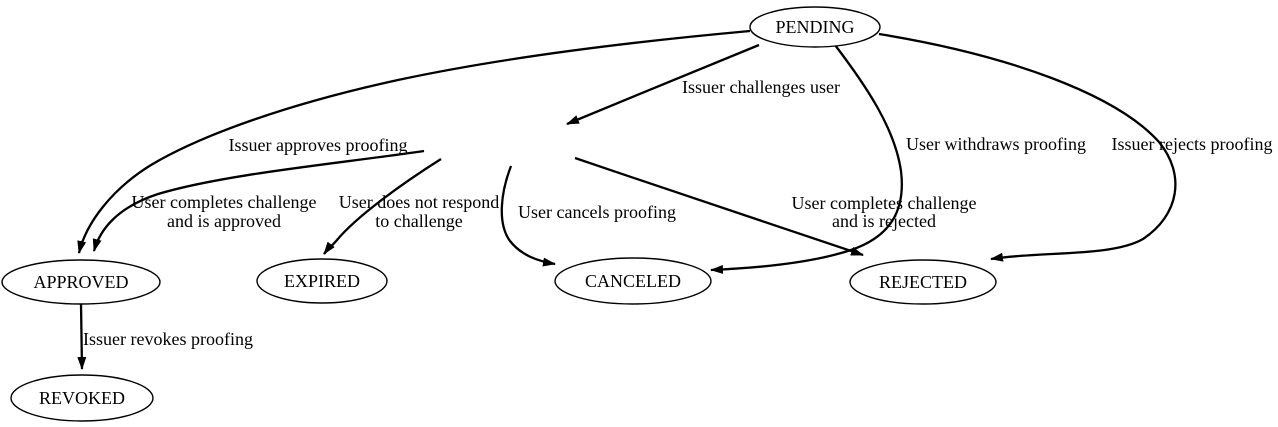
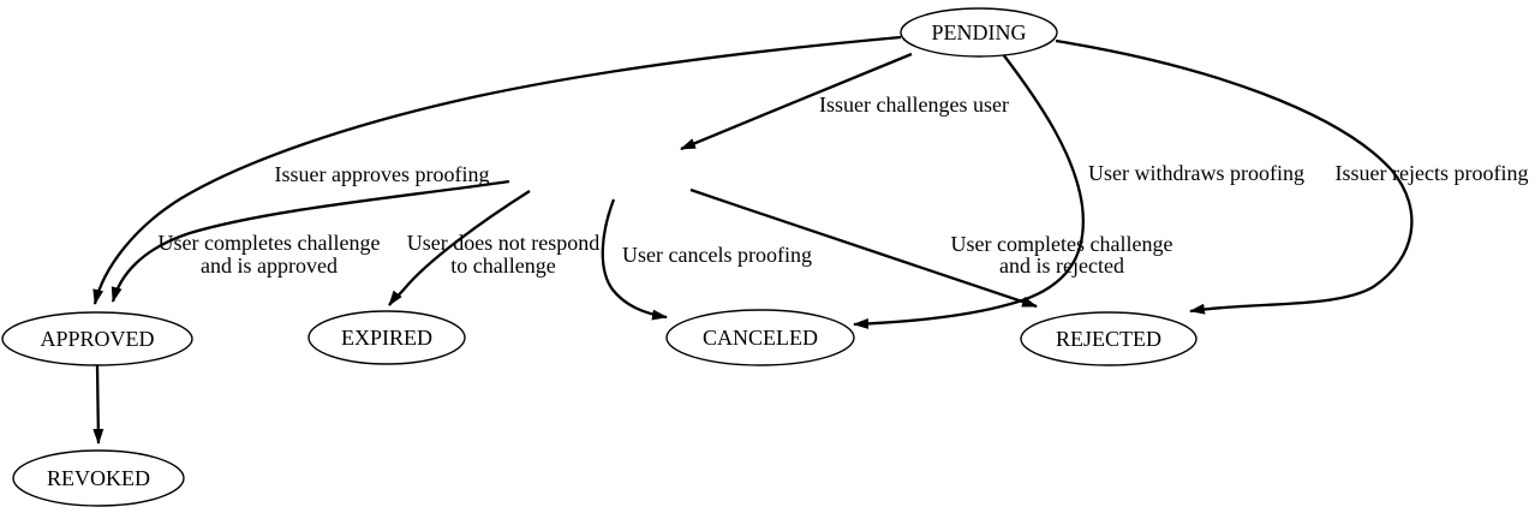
  Issuer challenges user
  Issuer approves proofing
  User withdraws proofing
  Issuer rejects proofing
  User completes challenge
  and is approved
  User does not respond
  to challenge
  User cancels proofing
  User completes challenge
  and is rejected
- Issuer revokes proofing
  PENDING
  APPROVED
  EXPIRED
  CANCELED
  REJECTED
  REVOKED
